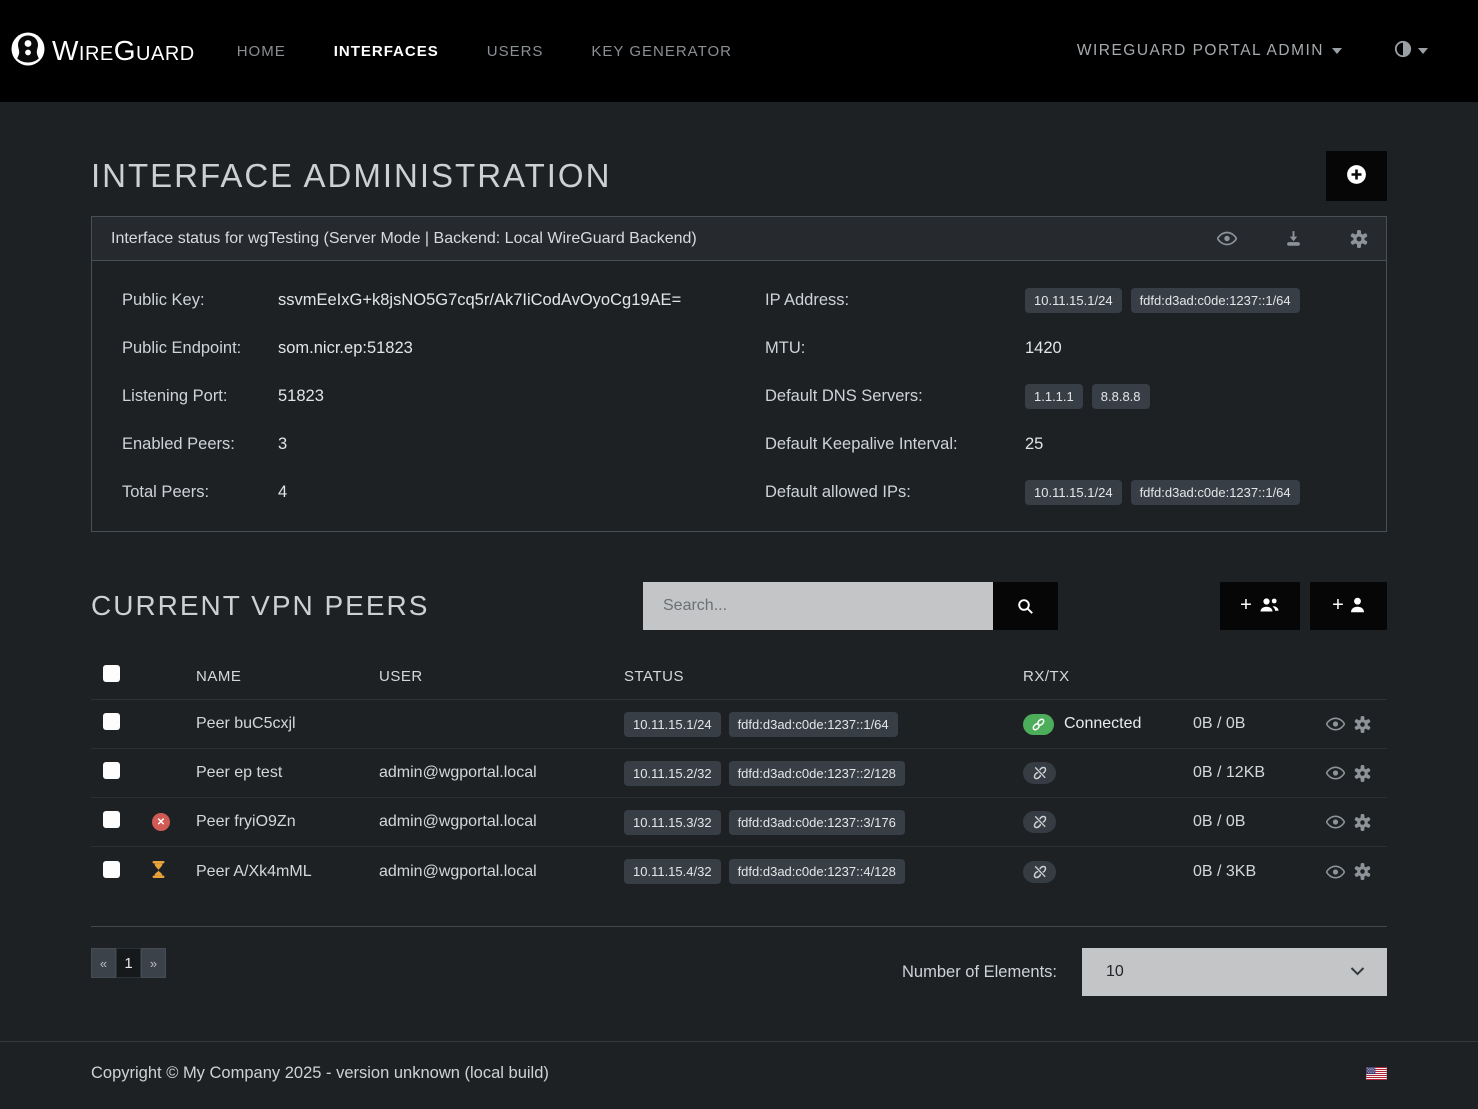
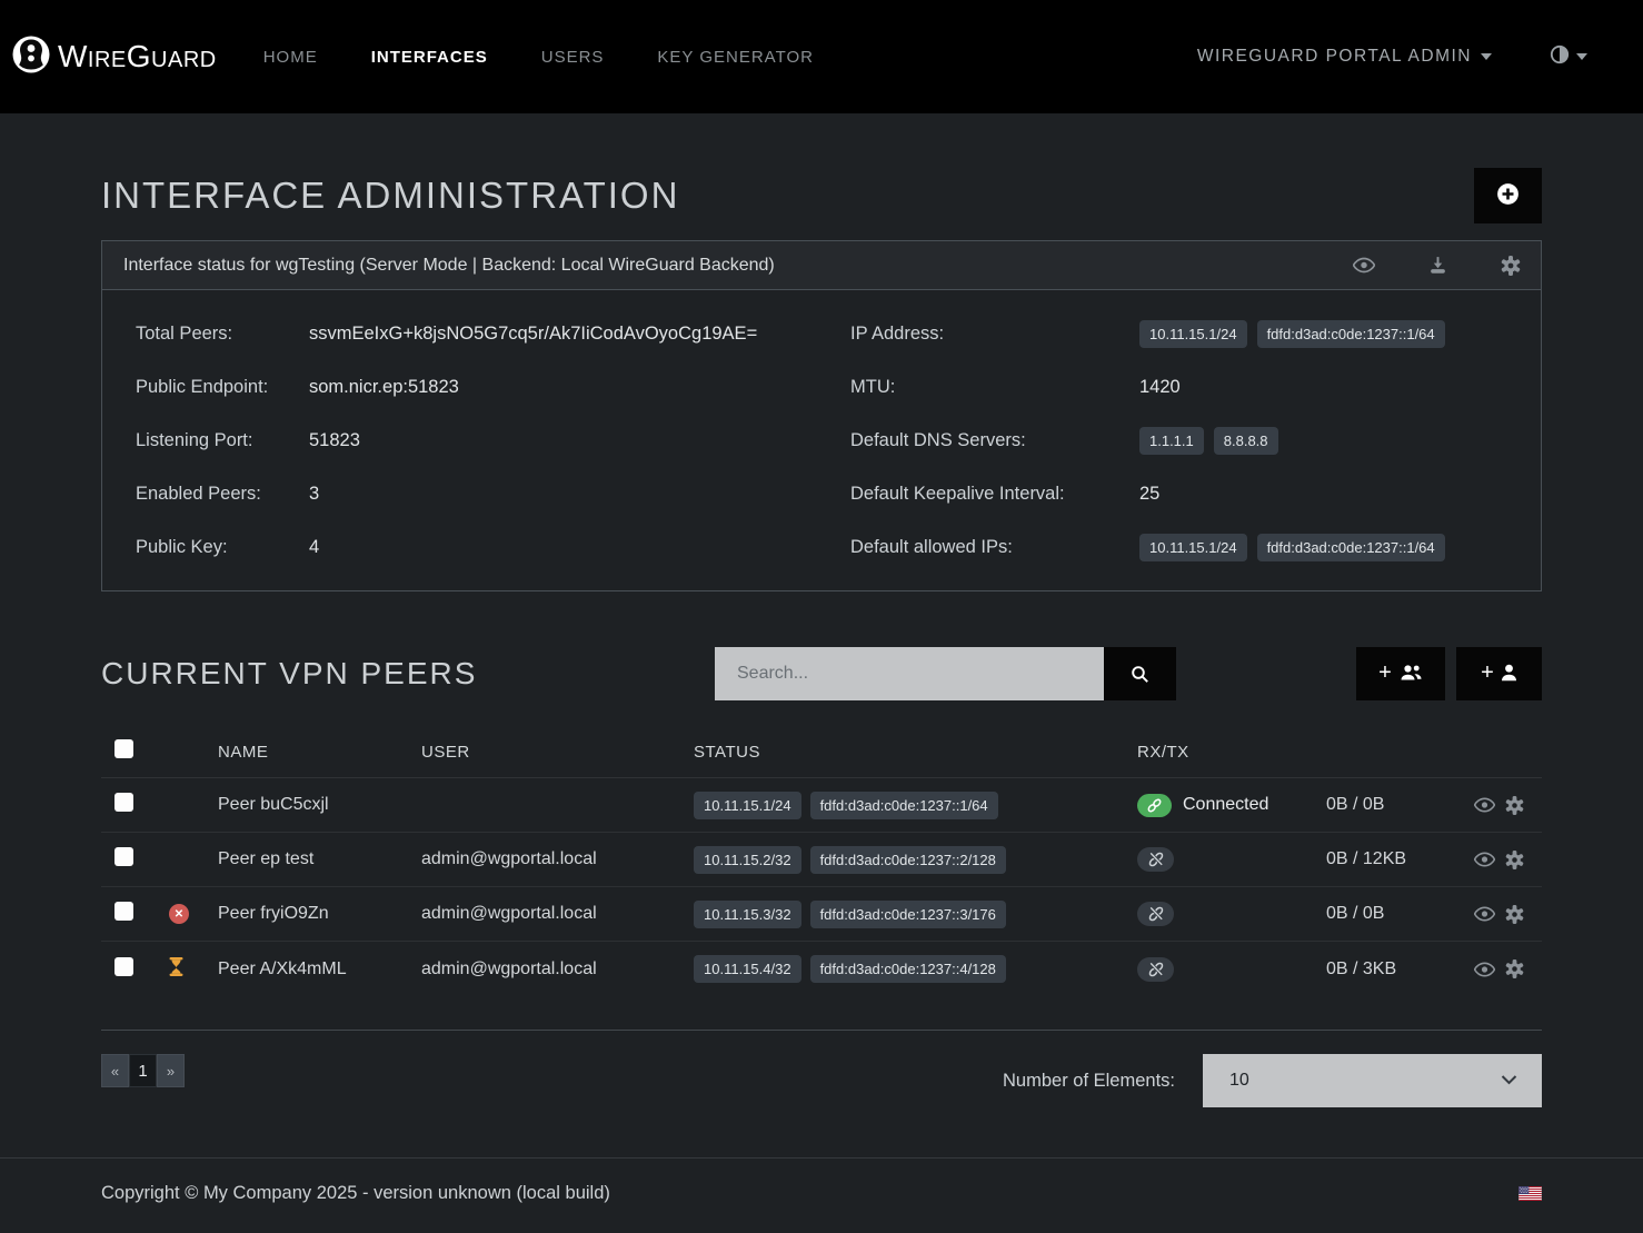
  WireGuard
  HOME
  INTERFACES
  USERS
  KEY GENERATOR
  WIREGUARD PORTAL ADMIN
  INTERFACE ADMINISTRATION
  Interface status for wgTesting (Server Mode | Backend: Local WireGuard Backend)
- Public Key:
+ Total Peers:
  ssvmEeIxG+k8jsNO5G7cq5r/Ak7IiCodAvOyoCg19AE=
  Public Endpoint:
  som.nicr.ep:51823
  Listening Port:
  51823
  Enabled Peers:
  3
- Total Peers:
+ Public Key:
  4
  IP Address:
  10.11.15.1/24
  fdfd:d3ad:c0de:1237::1/64
  MTU:
  1420
  Default DNS Servers:
  1.1.1.1
  8.8.8.8
  Default Keepalive Interval:
  25
  Default allowed IPs:
  10.11.15.1/24
  fdfd:d3ad:c0de:1237::1/64
  CURRENT VPN PEERS
  Search...
  +
  +
  NAME
  USER
  STATUS
  RX/TX
  Peer buC5cxjl
  10.11.15.1/24
  fdfd:d3ad:c0de:1237::1/64
  Connected
  0B / 0B
  Peer ep test
  admin@wgportal.local
  10.11.15.2/32
  fdfd:d3ad:c0de:1237::2/128
  0B / 12KB
  ✕
  Peer fryiO9Zn
  admin@wgportal.local
  10.11.15.3/32
  fdfd:d3ad:c0de:1237::3/176
  0B / 0B
  Peer A/Xk4mML
  admin@wgportal.local
  10.11.15.4/32
  fdfd:d3ad:c0de:1237::4/128
  0B / 3KB
  «
  1
  »
  Number of Elements:
  10
  Copyright © My Company 2025 - version unknown (local build)
